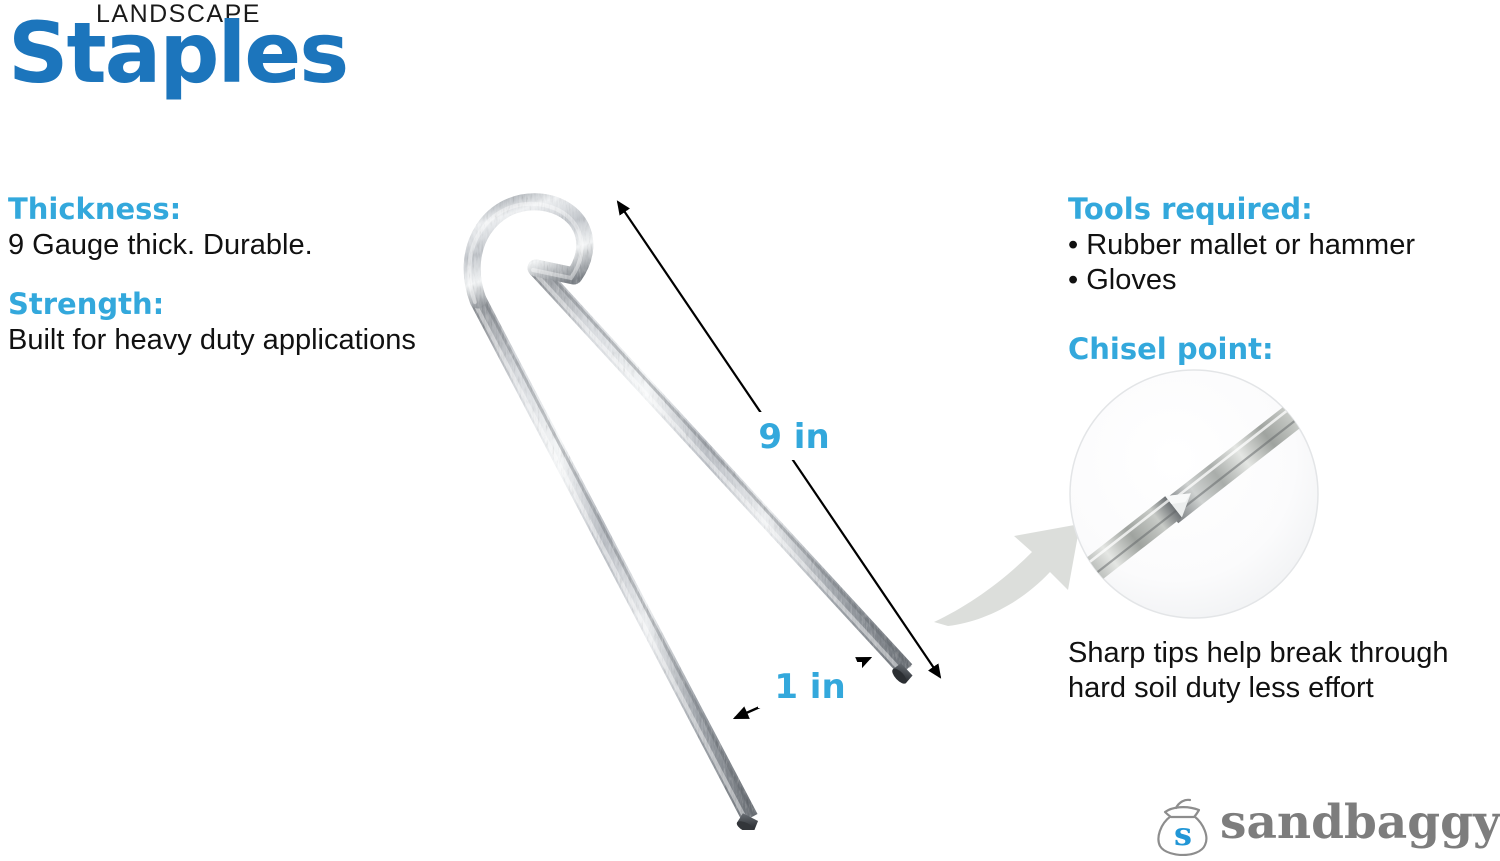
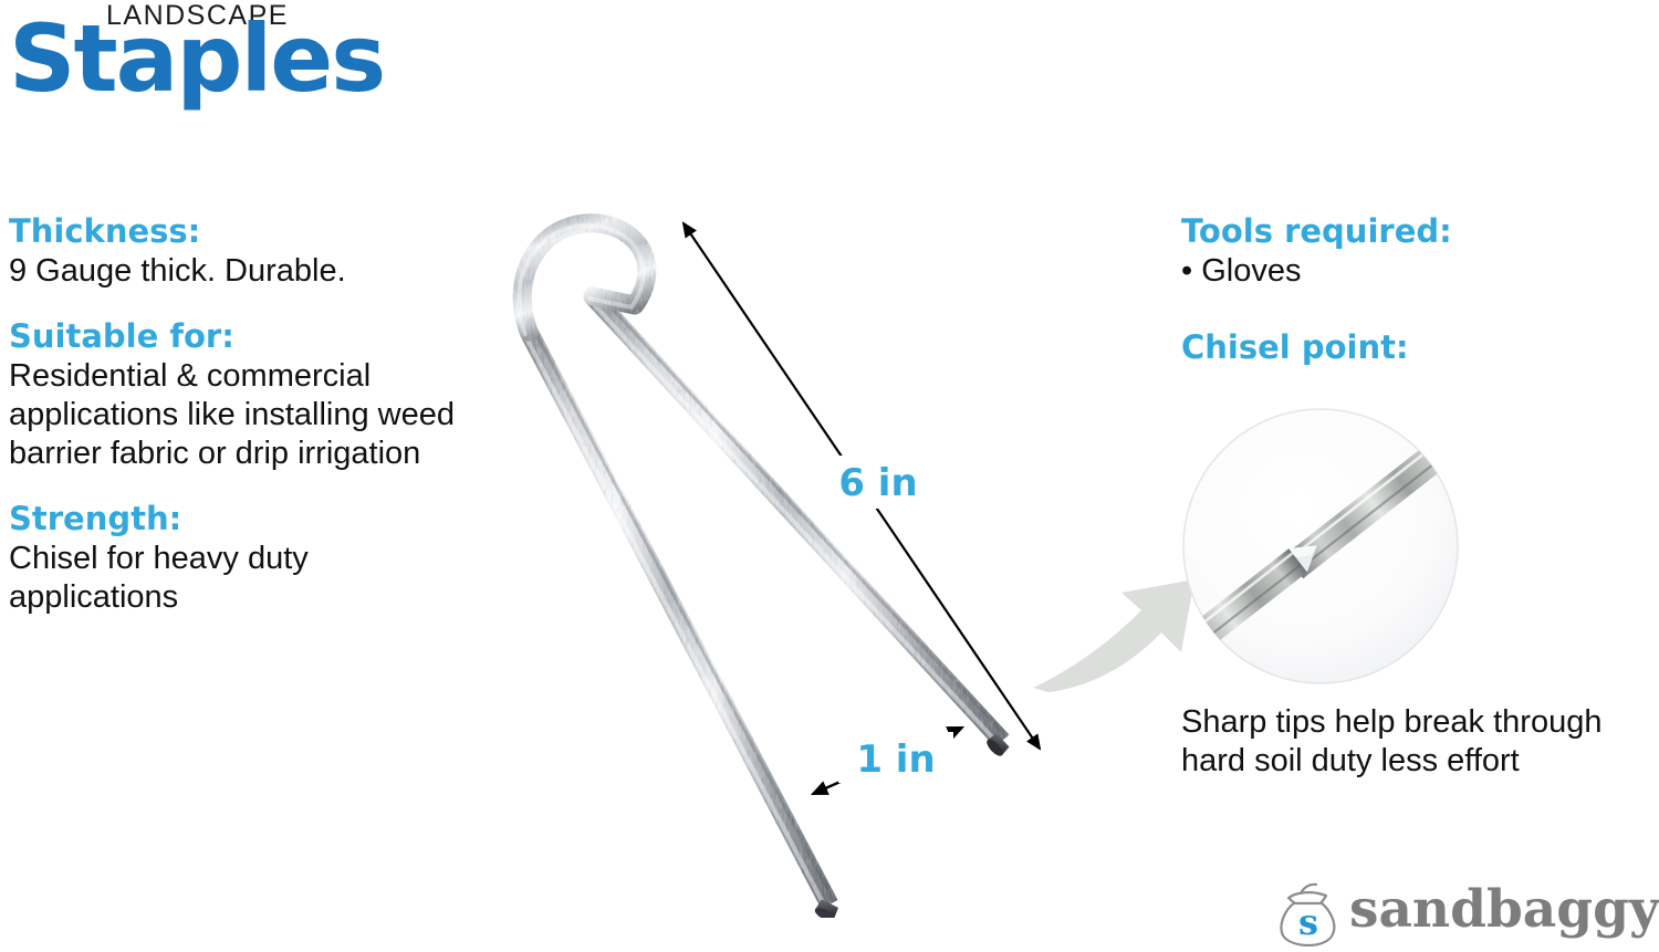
  LANDSCAPE
  Staples
  Thickness:
  9 Gauge thick. Durable.
+ Suitable for:
+ Residential & commercial applications like installing weed barrier fabric or drip irrigation
  Strength:
- Built for heavy duty applications
+ Chisel for heavy duty applications
  Tools required:
- • Rubber mallet or hammer
  • Gloves
  Chisel point:
  Sharp tips help break through hard soil duty less effort
- 9 in
+ 6 in
  1 in
  s
  sandbaggy
